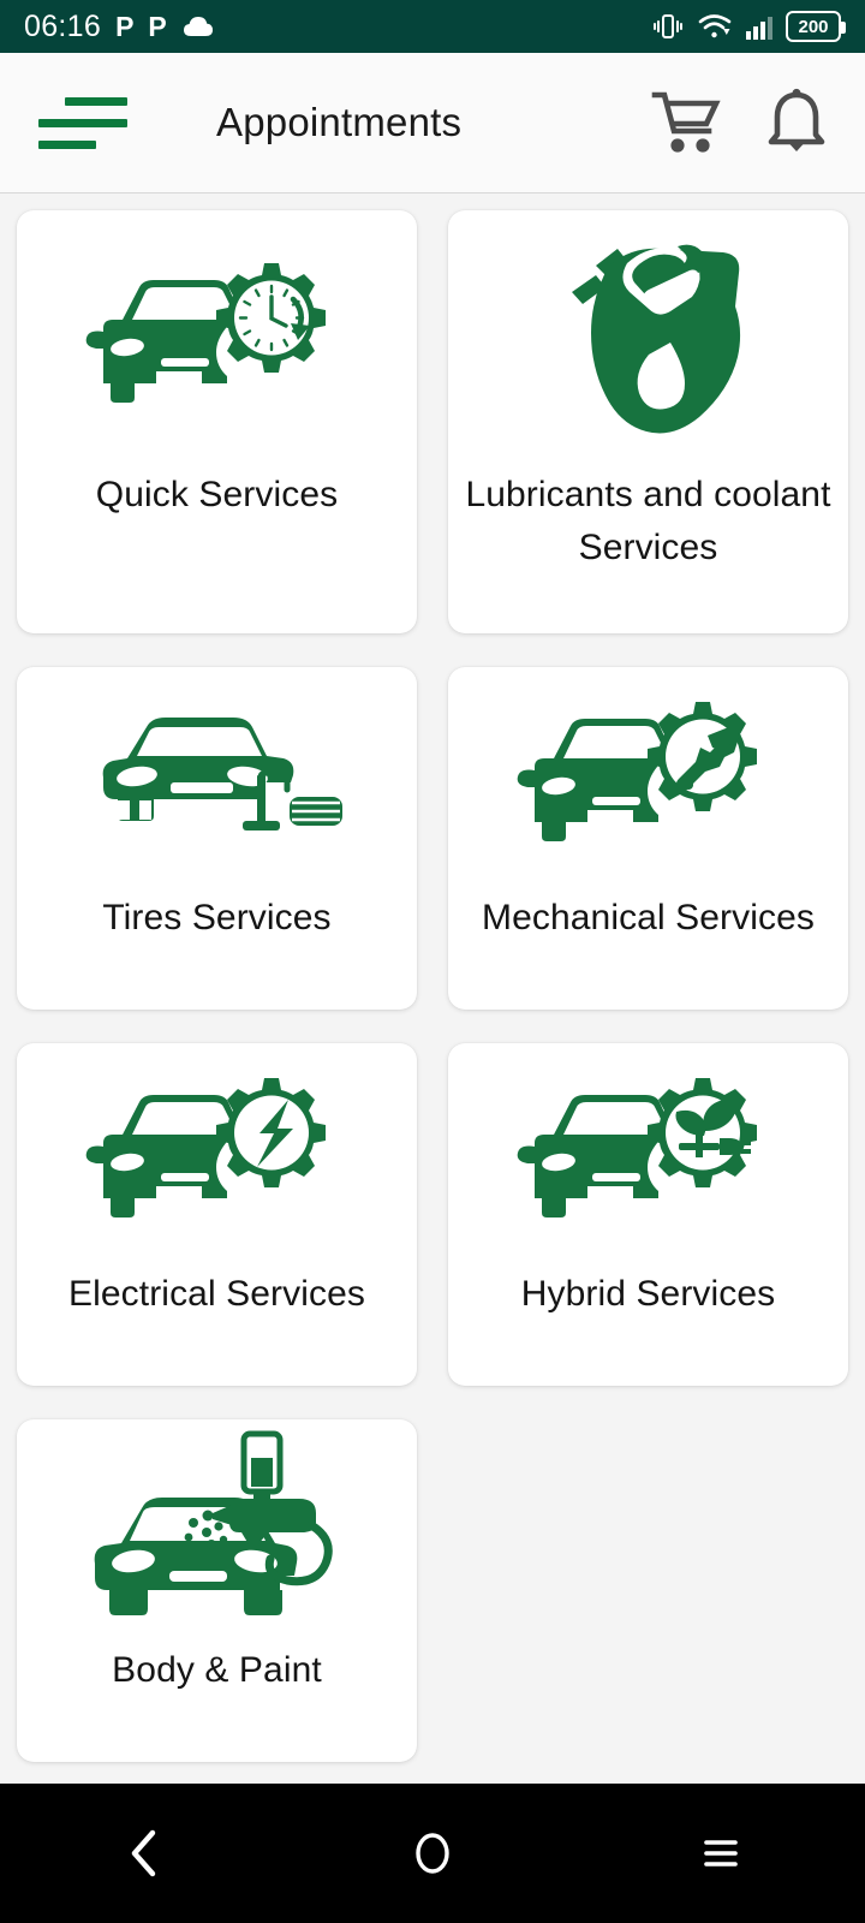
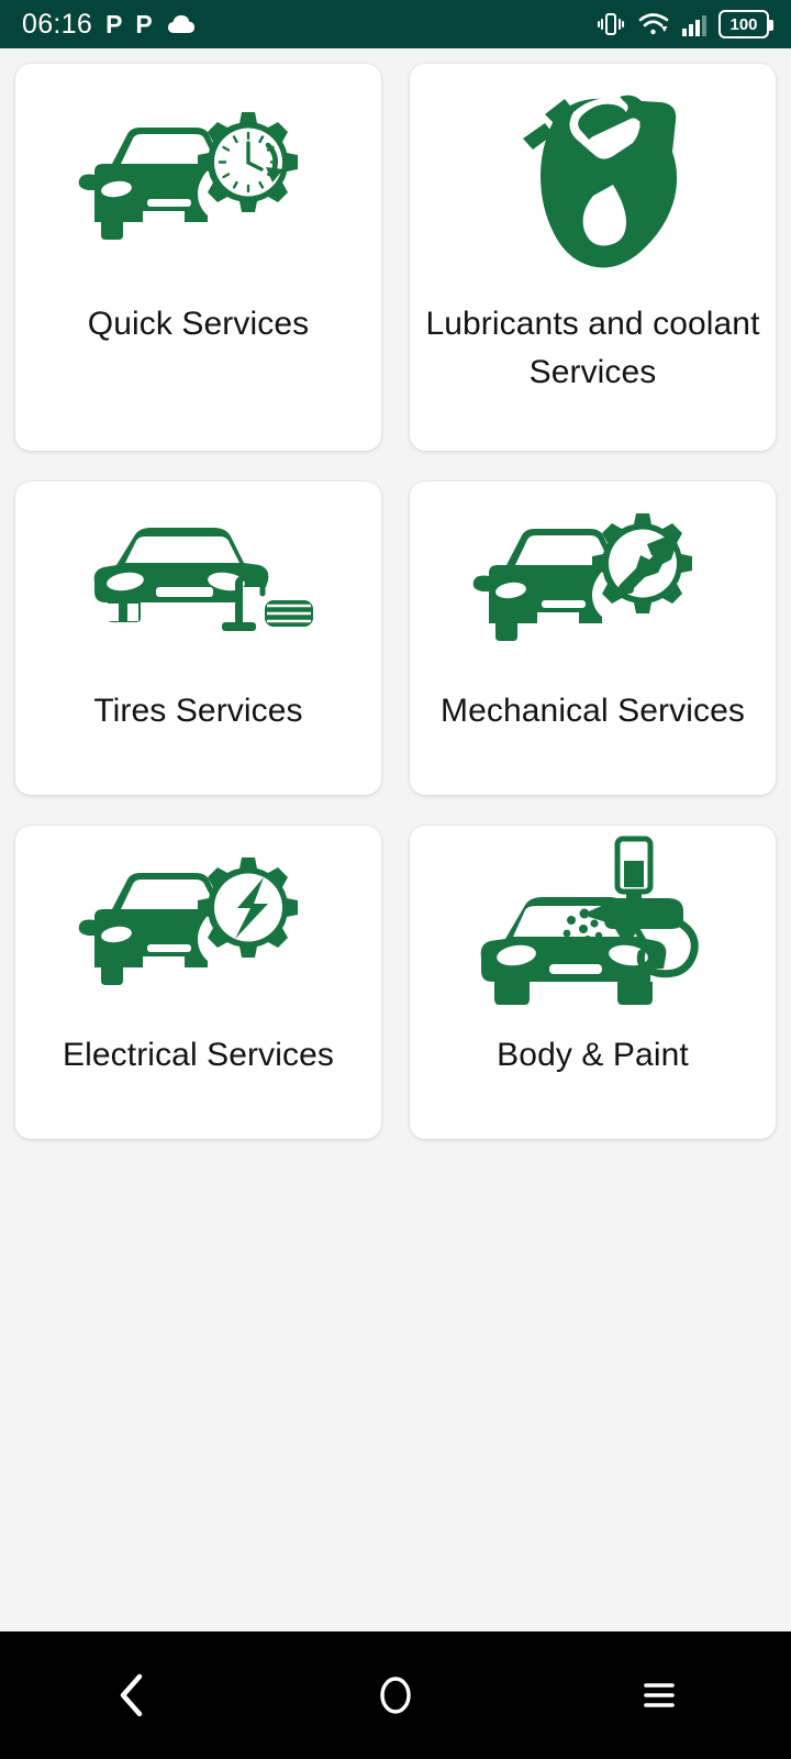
  06:16
  P
  P
- 200
+ 100
- Appointments
  Quick Services
  Lubricants and coolant Services
  Tires Services
  Mechanical Services
  Electrical Services
- Hybrid Services
  Body & Paint
